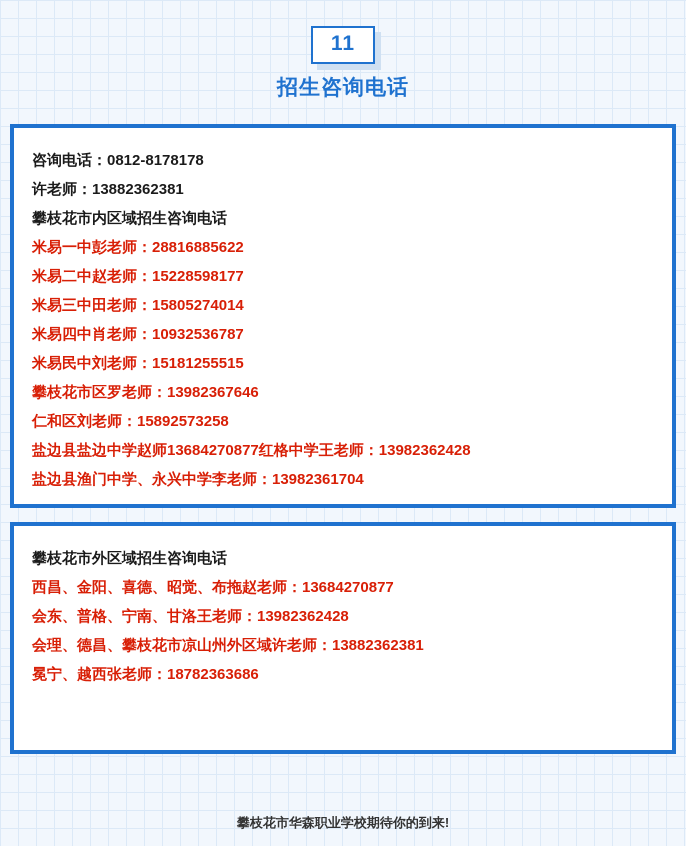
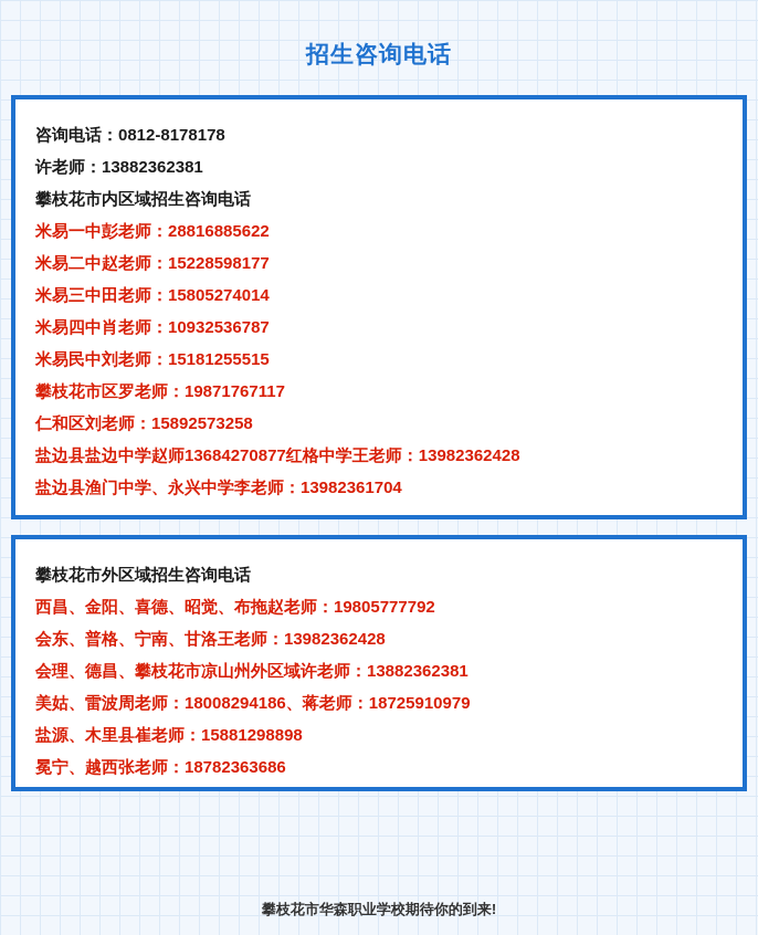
- 11
  招生咨询电话
  咨询电话：0812-8178178
  许老师：13882362381
  攀枝花市内区域招生咨询电话
  米易一中彭老师：28816885622
  米易二中赵老师：15228598177
  米易三中田老师：15805274014
  米易四中肖老师：10932536787
  米易民中刘老师：15181255515
- 攀枝花市区罗老师：13982367646
+ 攀枝花市区罗老师：19871767117
  仁和区刘老师：15892573258
  盐边县盐边中学赵师13684270877红格中学王老师：13982362428
  盐边县渔门中学、永兴中学李老师：13982361704
  攀枝花市外区域招生咨询电话
- 西昌、金阳、喜德、昭觉、布拖赵老师：13684270877
+ 西昌、金阳、喜德、昭觉、布拖赵老师：19805777792
  会东、普格、宁南、甘洛王老师：13982362428
  会理、德昌、攀枝花市凉山州外区域许老师：13882362381
+ 美姑、雷波周老师：18008294186、蒋老师：18725910979
+ 盐源、木里县崔老师：15881298898
  冕宁、越西张老师：18782363686
  攀枝花市华森职业学校期待你的到来!
